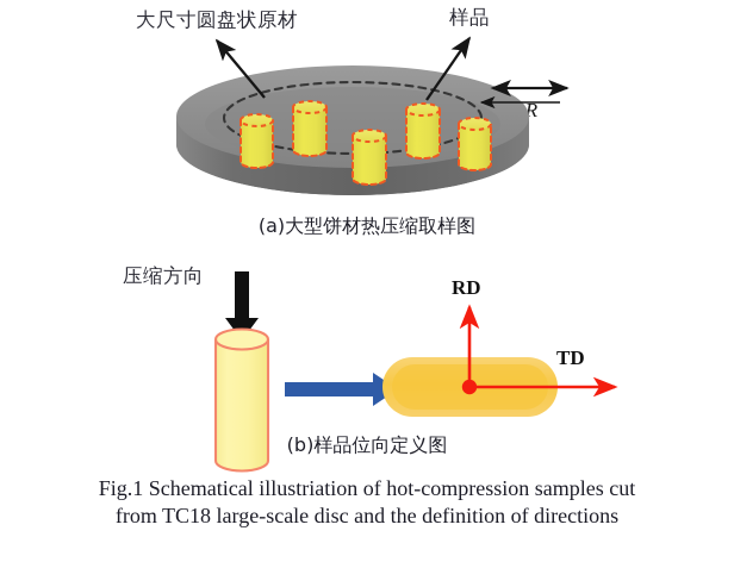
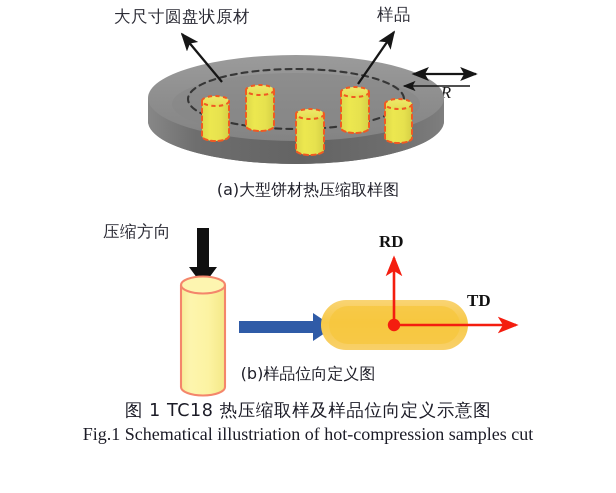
  大尺寸圆盘状原材
  样品
  (a)大型饼材热压缩取样图
  压缩方向
  RD
  TD
  (b)样品位向定义图
+ 图 1 TC18 热压缩取样及样品位向定义示意图
  Fig.1 Schematical illustriation of hot-compression samples cut
- from TC18 large-scale disc and the definition of directions
